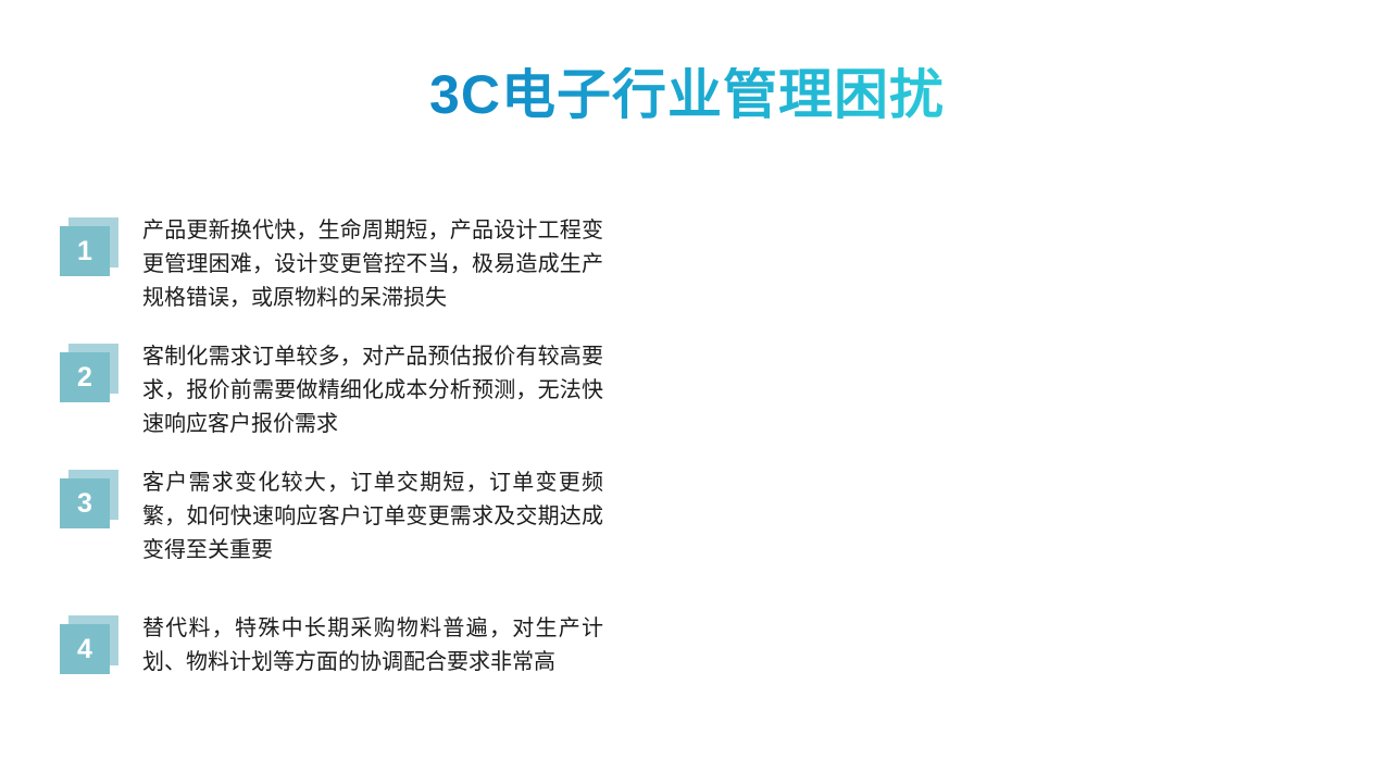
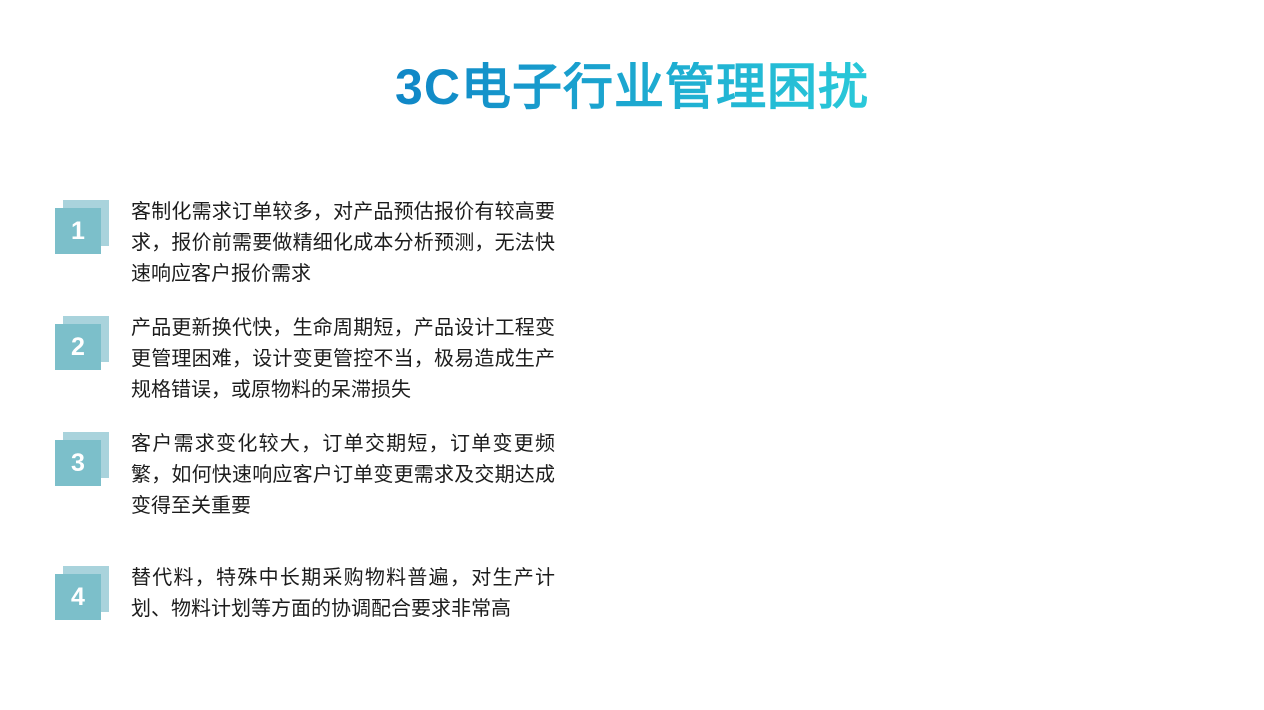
  3C电子行业管理困扰
  1
- 产品更新换代快，生命周期短，产品设计工程变更管理困难，设计变更管控不当，极易造成生产规格错误，或原物料的呆滞损失
+ 客制化需求订单较多，对产品预估报价有较高要求，报价前需要做精细化成本分析预测，无法快速响应客户报价需求
  2
- 客制化需求订单较多，对产品预估报价有较高要求，报价前需要做精细化成本分析预测，无法快速响应客户报价需求
+ 产品更新换代快，生命周期短，产品设计工程变更管理困难，设计变更管控不当，极易造成生产规格错误，或原物料的呆滞损失
  3
  客户需求变化较大，订单交期短，订单变更频繁，如何快速响应客户订单变更需求及交期达成变得至关重要
  4
  替代料，特殊中长期采购物料普遍，对生产计划、物料计划等方面的协调配合要求非常高
